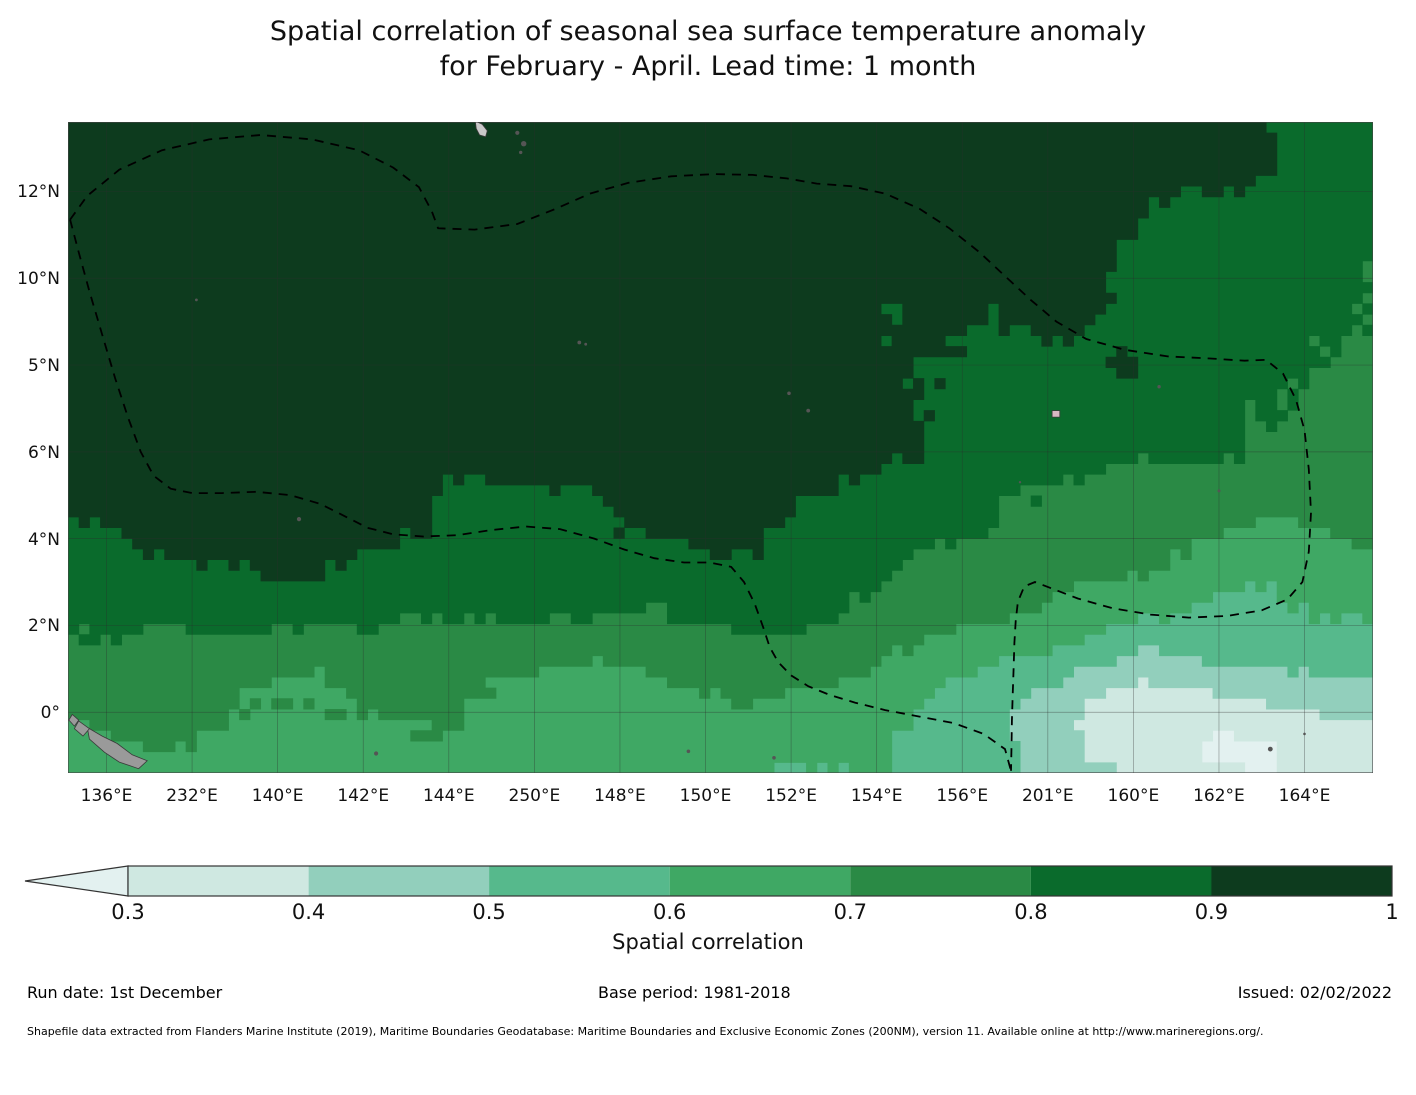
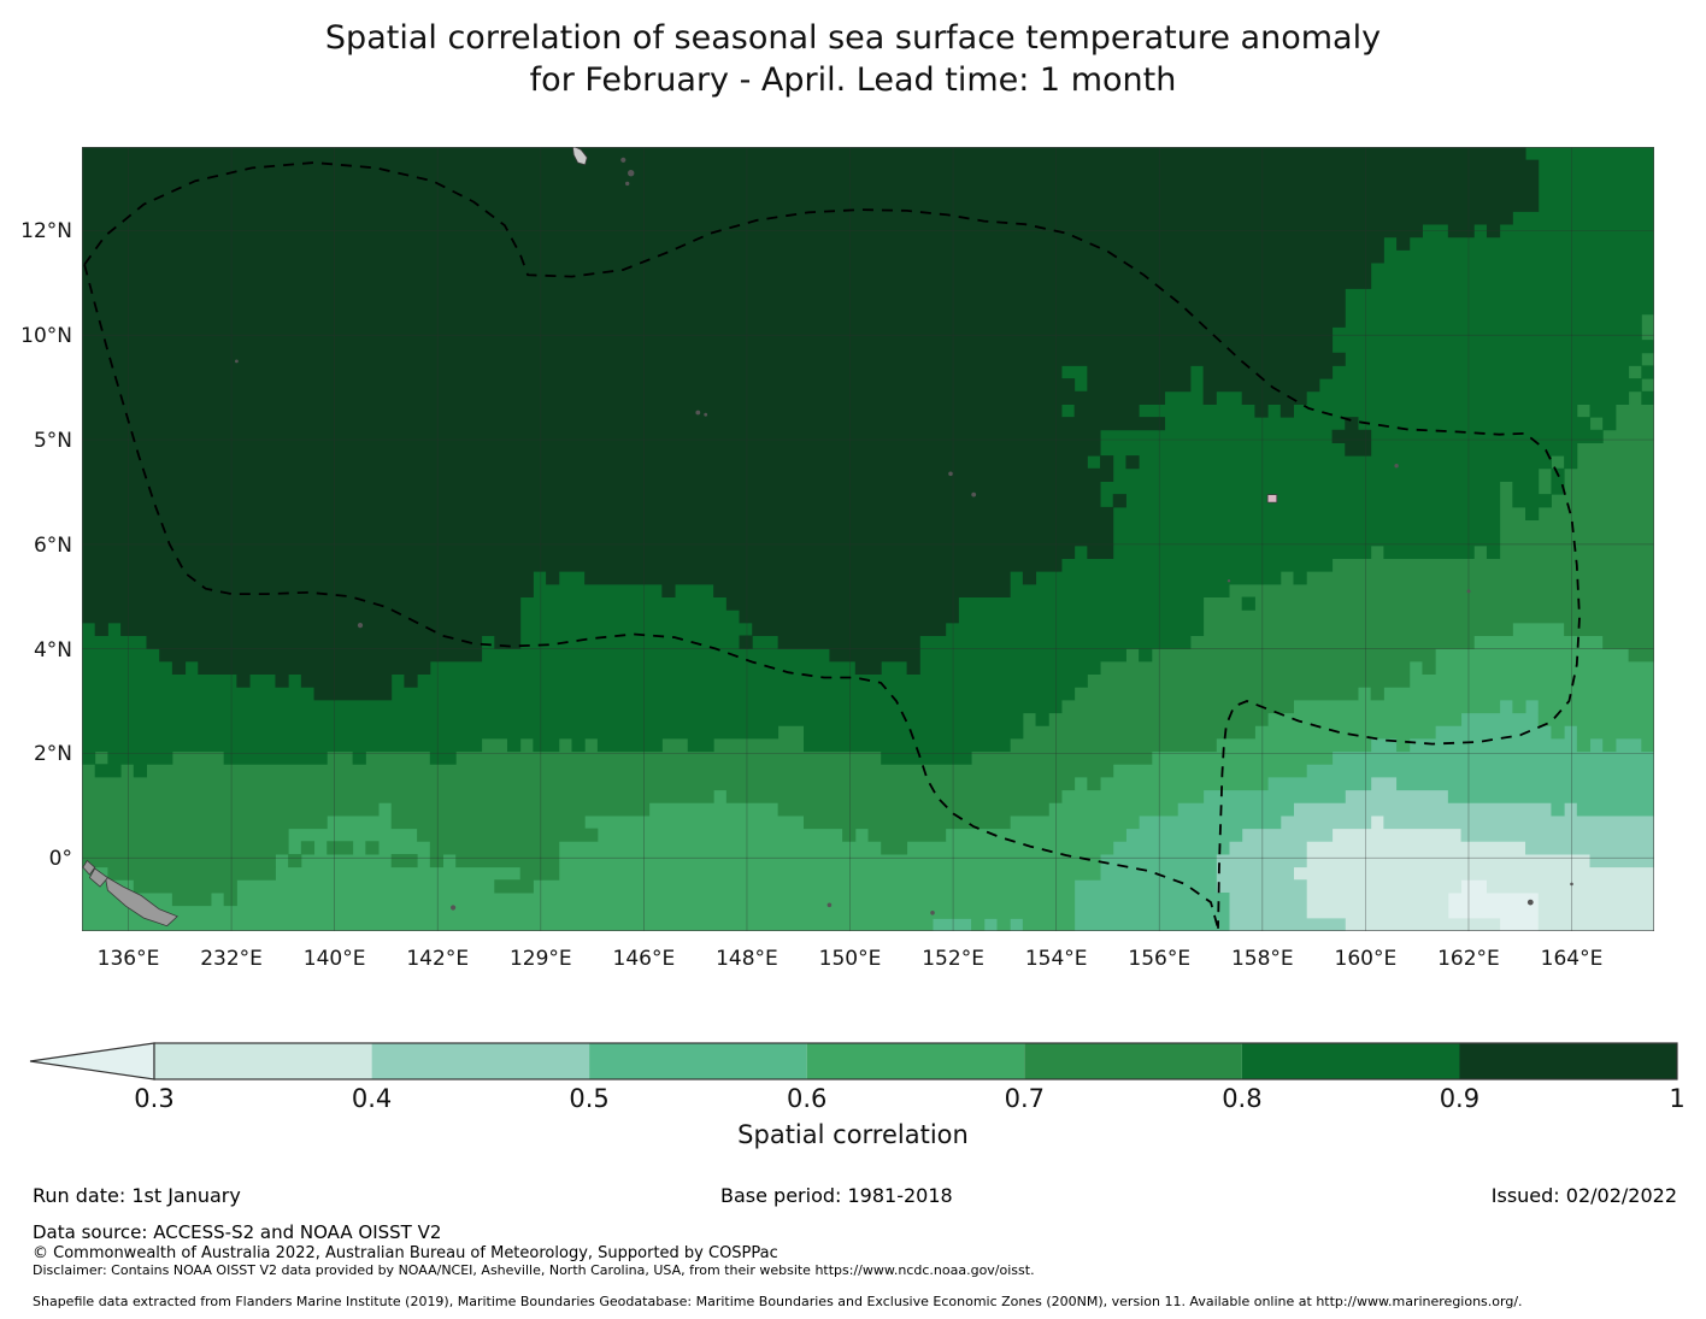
  Spatial correlation of seasonal sea surface temperature anomaly
  for February - April. Lead time: 1 month
  12°N
  10°N
  5°N
  6°N
  4°N
  2°N
  0°
  136°E
  232°E
  140°E
  142°E
- 144°E
+ 129°E
- 250°E
+ 146°E
  148°E
  150°E
  152°E
  154°E
  156°E
- 201°E
+ 158°E
  160°E
  162°E
  164°E
  0.3
  0.4
  0.5
  0.6
  0.7
  0.8
  0.9
  1
  Spatial correlation
- Run date: 1st December
+ Run date: 1st January
  Base period: 1981-2018
  Issued: 02/02/2022
+ Data source: ACCESS-S2 and NOAA OISST V2
+ © Commonwealth of Australia 2022, Australian Bureau of Meteorology, Supported by COSPPac
+ Disclaimer: Contains NOAA OISST V2 data provided by NOAA/NCEI, Asheville, North Carolina, USA, from their website https://www.ncdc.noaa.gov/oisst.
  Shapefile data extracted from Flanders Marine Institute (2019), Maritime Boundaries Geodatabase: Maritime Boundaries and Exclusive Economic Zones (200NM), version 11. Available online at http://www.marineregions.org/.
